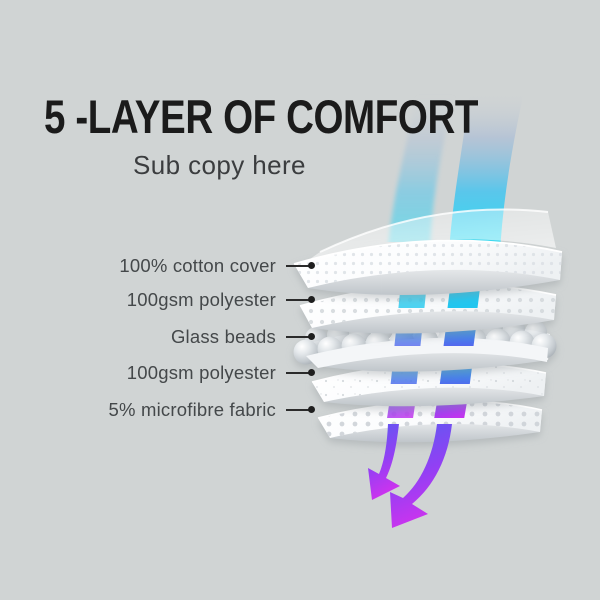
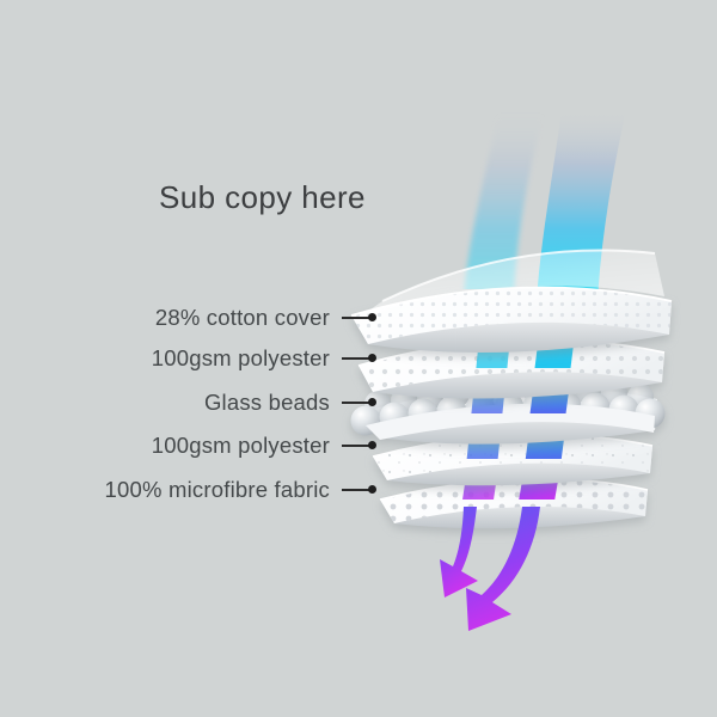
- 5 -LAYER OF COMFORT
  Sub copy here
- 100% cotton cover
+ 28% cotton cover
  100gsm polyester
  Glass beads
  100gsm polyester
- 5% microfibre fabric
+ 100% microfibre fabric
